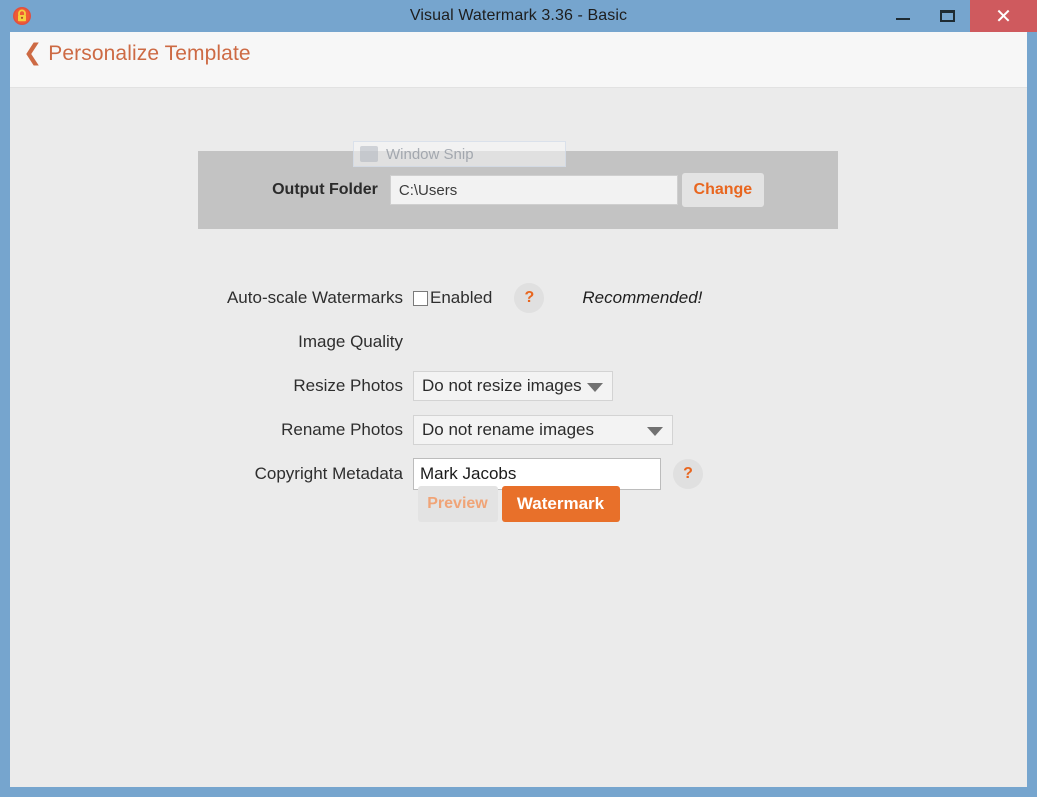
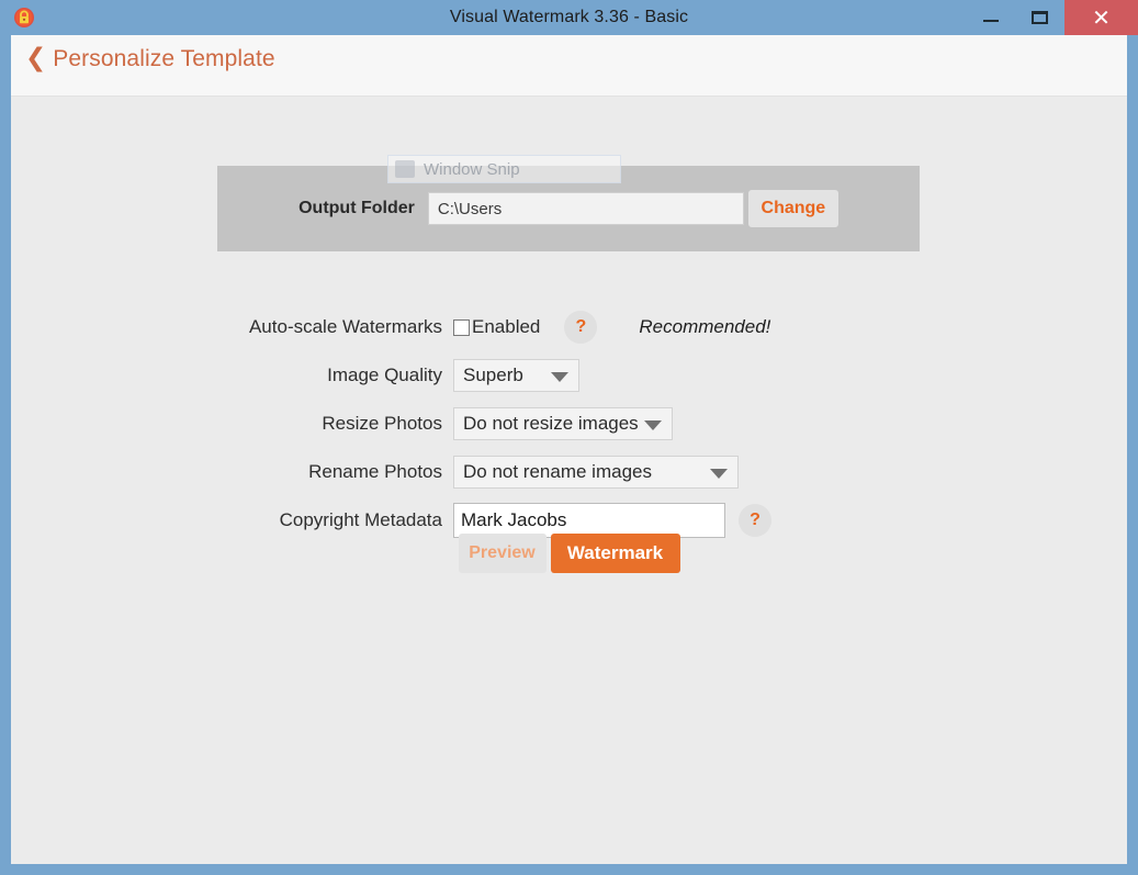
  Visual Watermark 3.36 - Basic
  ✕
  ❮
  Personalize Template
  Output Folder
  C:\Users
  Change
  Auto-scale Watermarks
  Enabled
  ?
  Recommended!
  Image Quality
+ Superb
  Resize Photos
  Do not resize images
  Rename Photos
  Do not rename images
  Copyright Metadata
  Mark Jacobs
  ?
  Window Snip
  Preview
  Watermark
